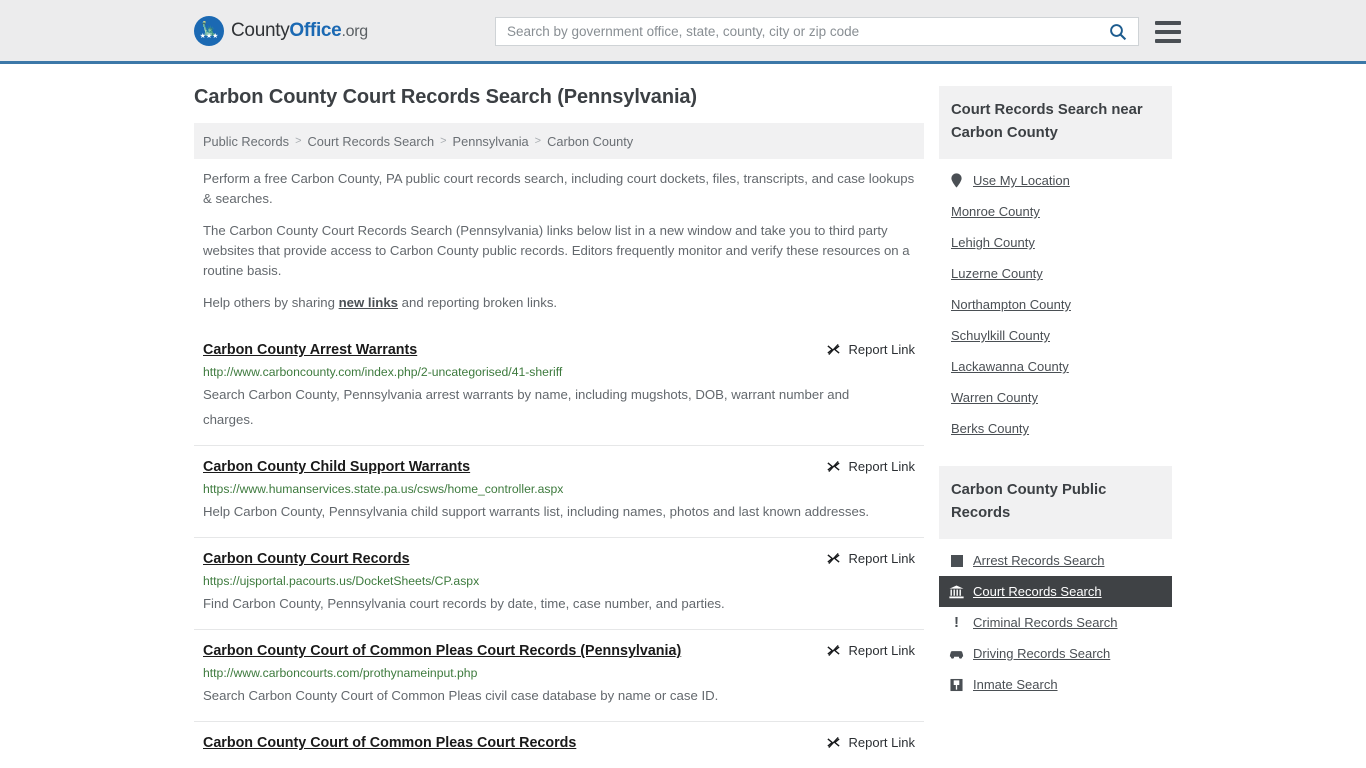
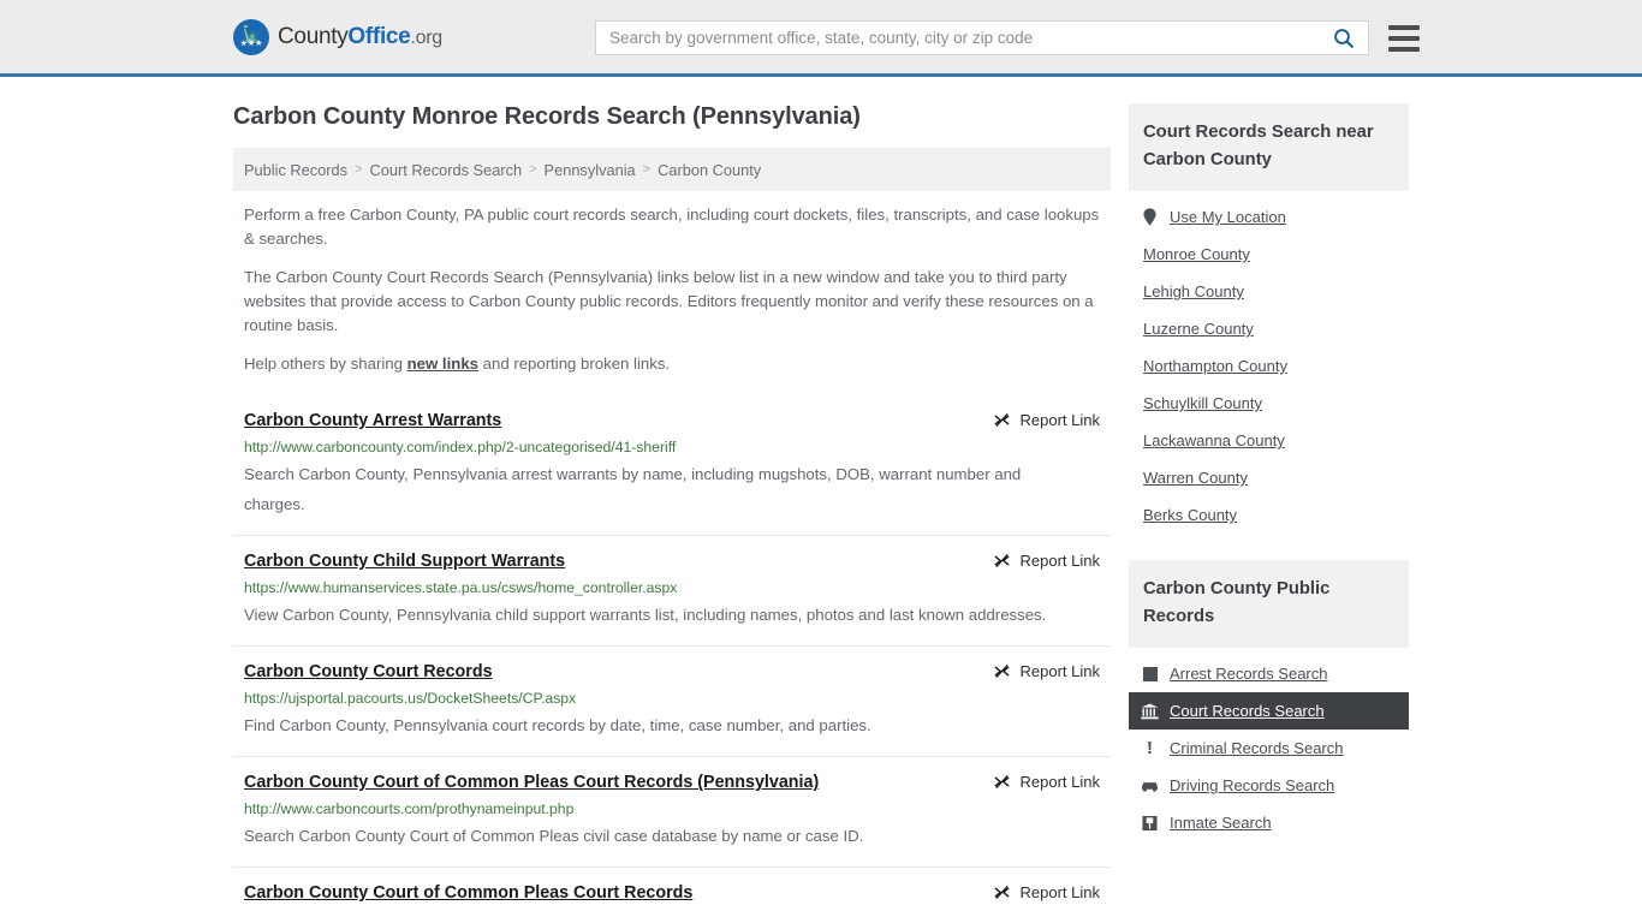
  🗽
  CountyOffice.org
  Search by government office, state, county, city or zip code
- Carbon County Court Records Search (Pennsylvania)
+ Carbon County Monroe Records Search (Pennsylvania)
  Public Records
  >
  Court Records Search
  >
  Pennsylvania
  >
  Carbon County
  Perform a free Carbon County, PA public court records search, including court dockets, files, transcripts, and case lookups & searches.
  The Carbon County Court Records Search (Pennsylvania) links below list in a new window and take you to third party websites that provide access to Carbon County public records. Editors frequently monitor and verify these resources on a routine basis.
  Help others by sharing new links and reporting broken links.
  Carbon County Arrest Warrants
  Report Link
  http://www.carboncounty.com/index.php/2-uncategorised/41-sheriff
  Search Carbon County, Pennsylvania arrest warrants by name, including mugshots, DOB, warrant number and charges.
  Carbon County Child Support Warrants
  Report Link
  https://www.humanservices.state.pa.us/csws/home_controller.aspx
- Help Carbon County, Pennsylvania child support warrants list, including names, photos and last known addresses.
+ View Carbon County, Pennsylvania child support warrants list, including names, photos and last known addresses.
  Carbon County Court Records
  Report Link
  https://ujsportal.pacourts.us/DocketSheets/CP.aspx
  Find Carbon County, Pennsylvania court records by date, time, case number, and parties.
  Carbon County Court of Common Pleas Court Records (Pennsylvania)
  Report Link
  http://www.carboncourts.com/prothynameinput.php
  Search Carbon County Court of Common Pleas civil case database by name or case ID.
  Carbon County Court of Common Pleas Court Records
  Report Link
  Court Records Search near Carbon County
  Use My Location
  Monroe County
  Lehigh County
  Luzerne County
  Northampton County
  Schuylkill County
  Lackawanna County
  Warren County
  Berks County
  Carbon County Public Records
  Arrest Records Search
  Court Records Search
  !
  Criminal Records Search
  Driving Records Search
  Inmate Search
